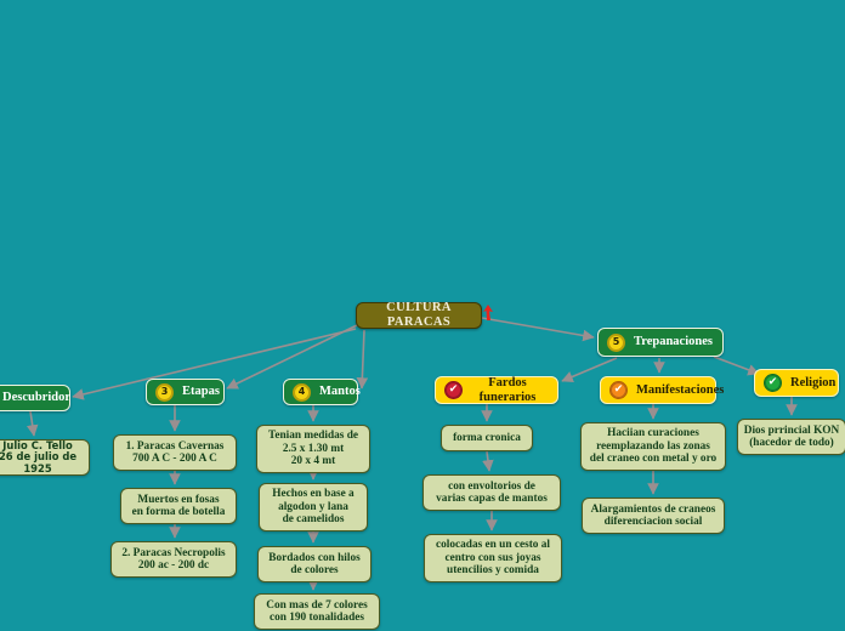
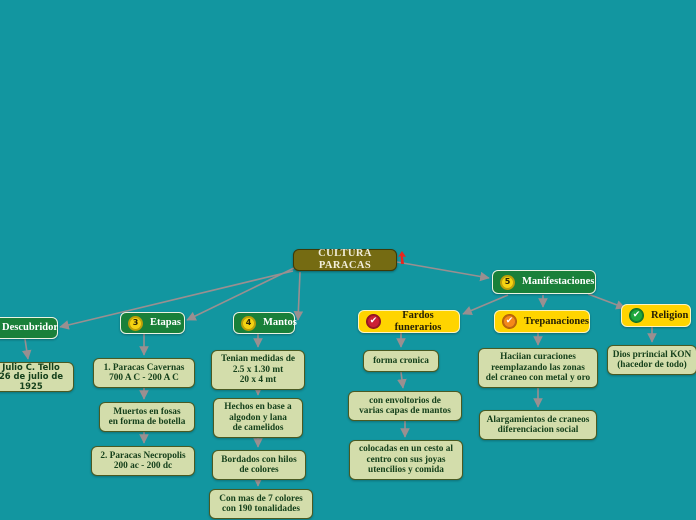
  CULTURA PARACAS
  Descubridor
  3
  Etapas
  4
  Mantos
  5
- Trepanaciones
+ Manifestaciones
  ✔
  Fardos funerarios
  ✔
- Manifestaciones
+ Trepanaciones
  ✔
  Religion
  Julio C. Tello
  26 de julio de 1925
  1. Paracas Cavernas
  700 A C - 200 A C
  Muertos en fosas
  en forma de botella
  2. Paracas Necropolis
  200 ac - 200 dc
  Tenian medidas de
  2.5 x 1.30 mt
  20 x 4 mt
  Hechos en base a
  algodon y lana
  de camelidos
  Bordados con hilos
  de colores
  Con mas de 7 colores
  con 190 tonalidades
  forma cronica
  con envoltorios de
  varias capas de mantos
  colocadas en un cesto al
  centro con sus joyas
  utencilios y comida
  Haciian curaciones
  reemplazando las zonas
  del craneo con metal y oro
  Alargamientos de craneos
  diferenciacion social
  Dios prrincial KON
  (hacedor de todo)
